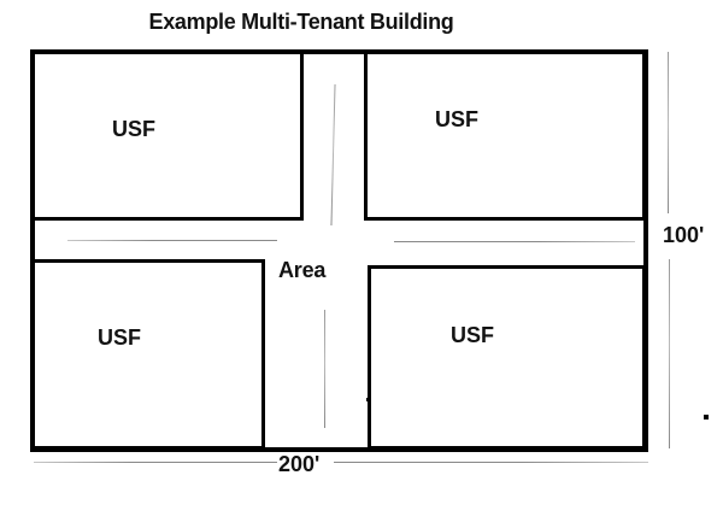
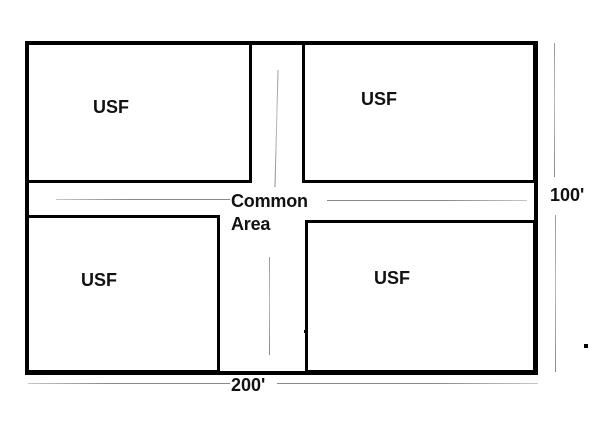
- Example Multi-Tenant Building
  USF
  USF
  USF
  USF
+ Common
  Area
  100'
  200'
